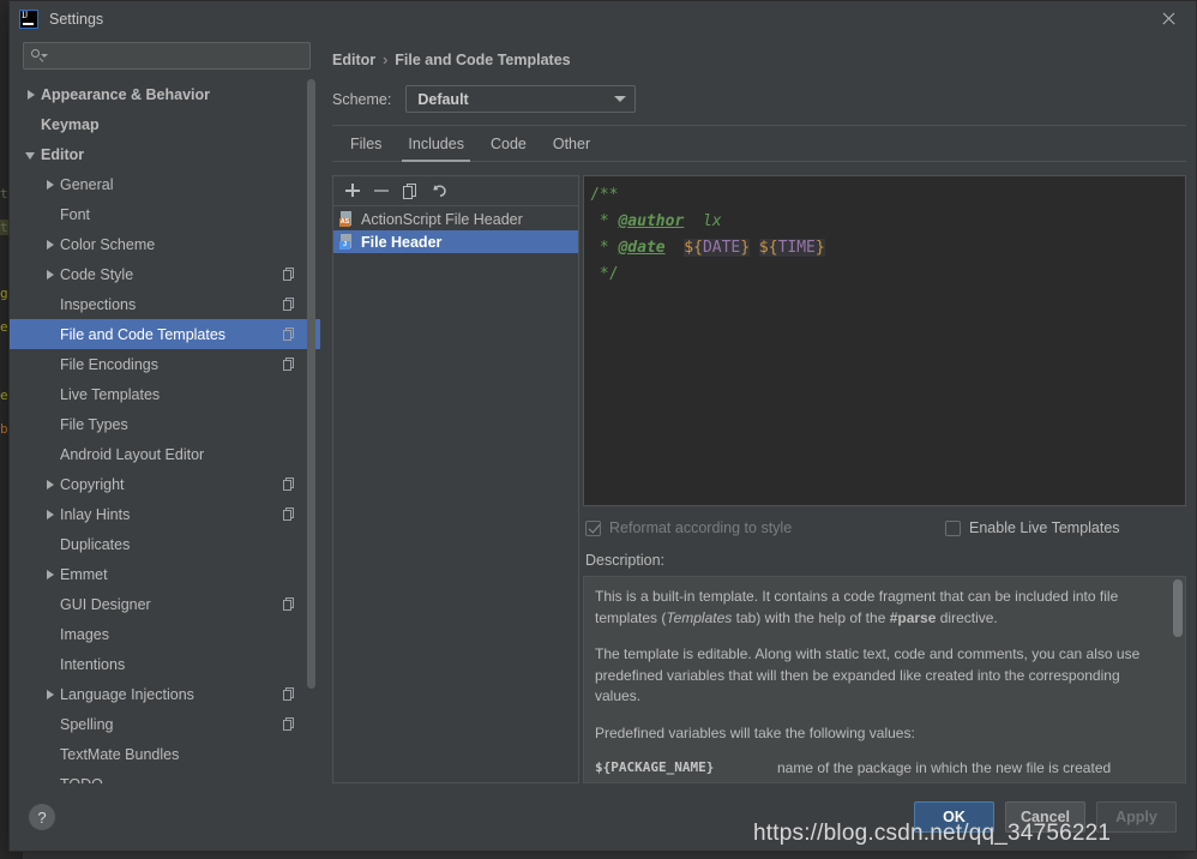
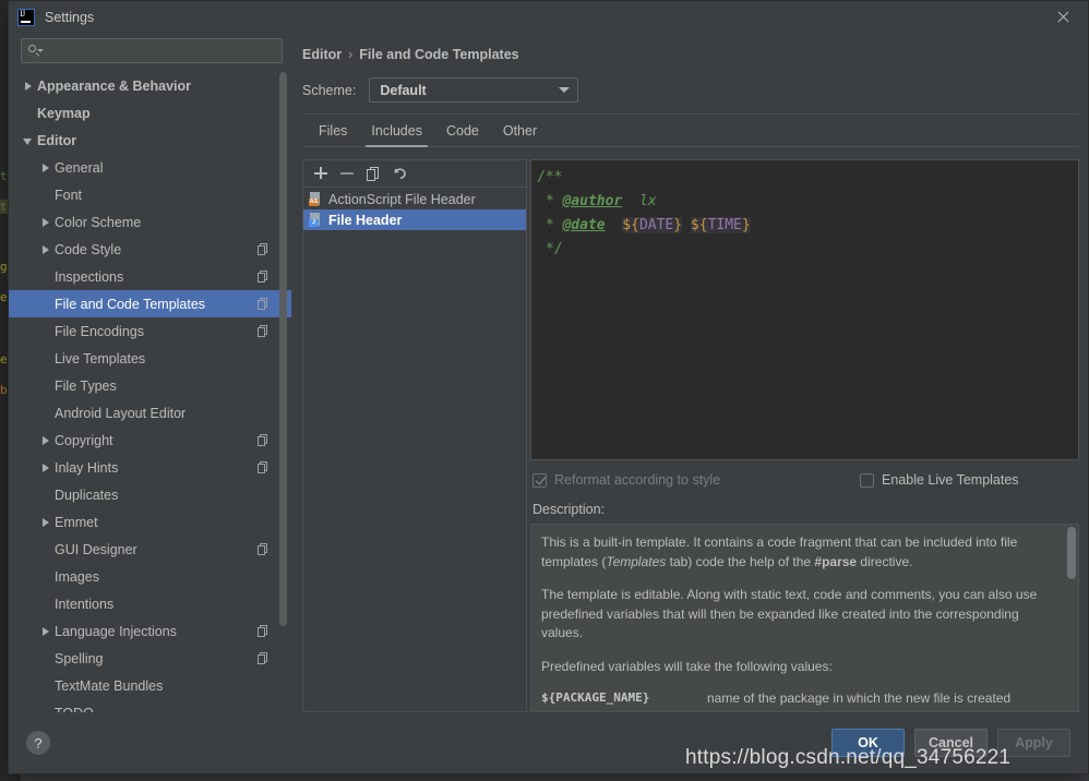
  t
  t
  g
  e
  e
  b
  Settings
  Appearance & Behavior
  Keymap
  Editor
  General
  Font
  Color Scheme
  Code Style
  Inspections
  File and Code Templates
  File Encodings
  Live Templates
  File Types
  Android Layout Editor
  Copyright
  Inlay Hints
  Duplicates
  Emmet
  GUI Designer
  Images
  Intentions
  Language Injections
  Spelling
  TextMate Bundles
  Editor
  ›
  File and Code Templates
  Scheme:
  Default
  Files
  Includes
  Code
  Other
  ActionScript File Header
  File Header
  /**
  * @author lx
  * @date ${DATE} ${TIME}
  */
  Reformat according to style
  Enable Live Templates
  Description:
- This is a built-in template. It contains a code fragment that can be included into file templates (Templates tab) with the help of the #parse directive.
+ This is a built-in template. It contains a code fragment that can be included into file templates (Templates tab) code the help of the #parse directive.
  The template is editable. Along with static text, code and comments, you can also use predefined variables that will then be expanded like created into the corresponding values.
  Predefined variables will take the following values:
  ${PACKAGE_NAME}	name of the package in which the new file is created
  ?
  OK
  Cancel
  Apply
  https://blog.csdn.net/qq_34756221
